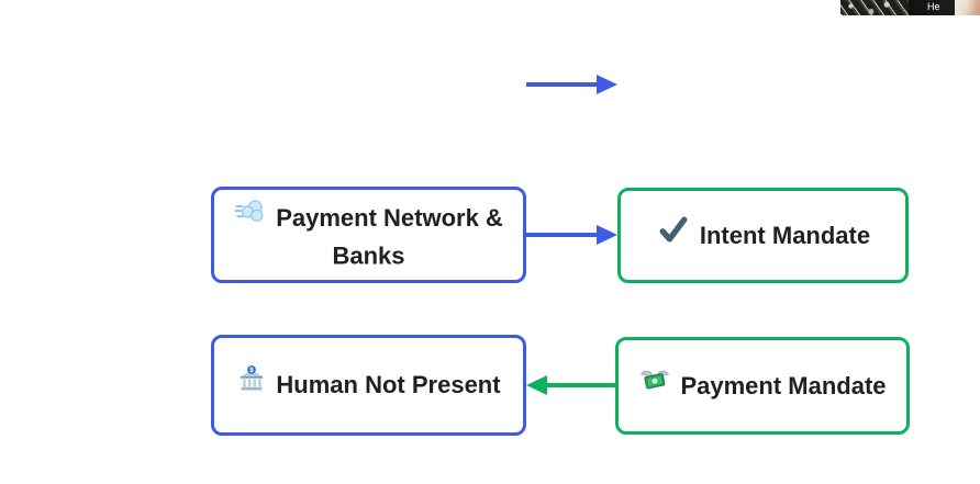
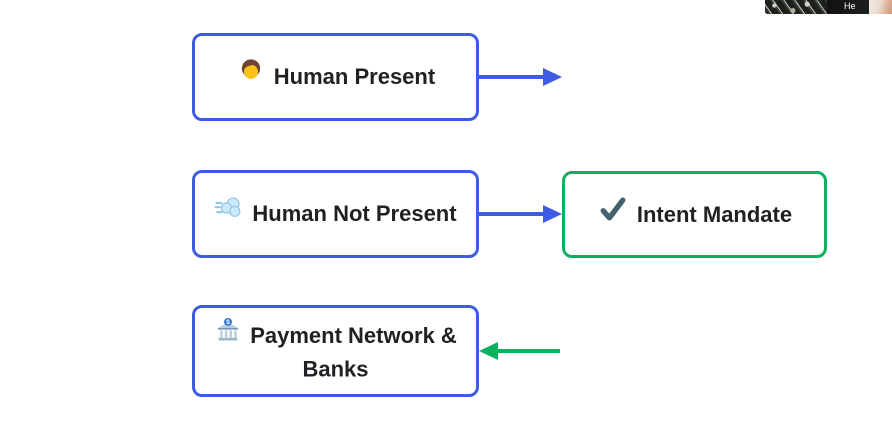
+ Human Present
- Payment Network & Banks
+ Human Not Present
  Intent Mandate
- Human Not Present
+ Payment Network & Banks
- Payment Mandate
  He
